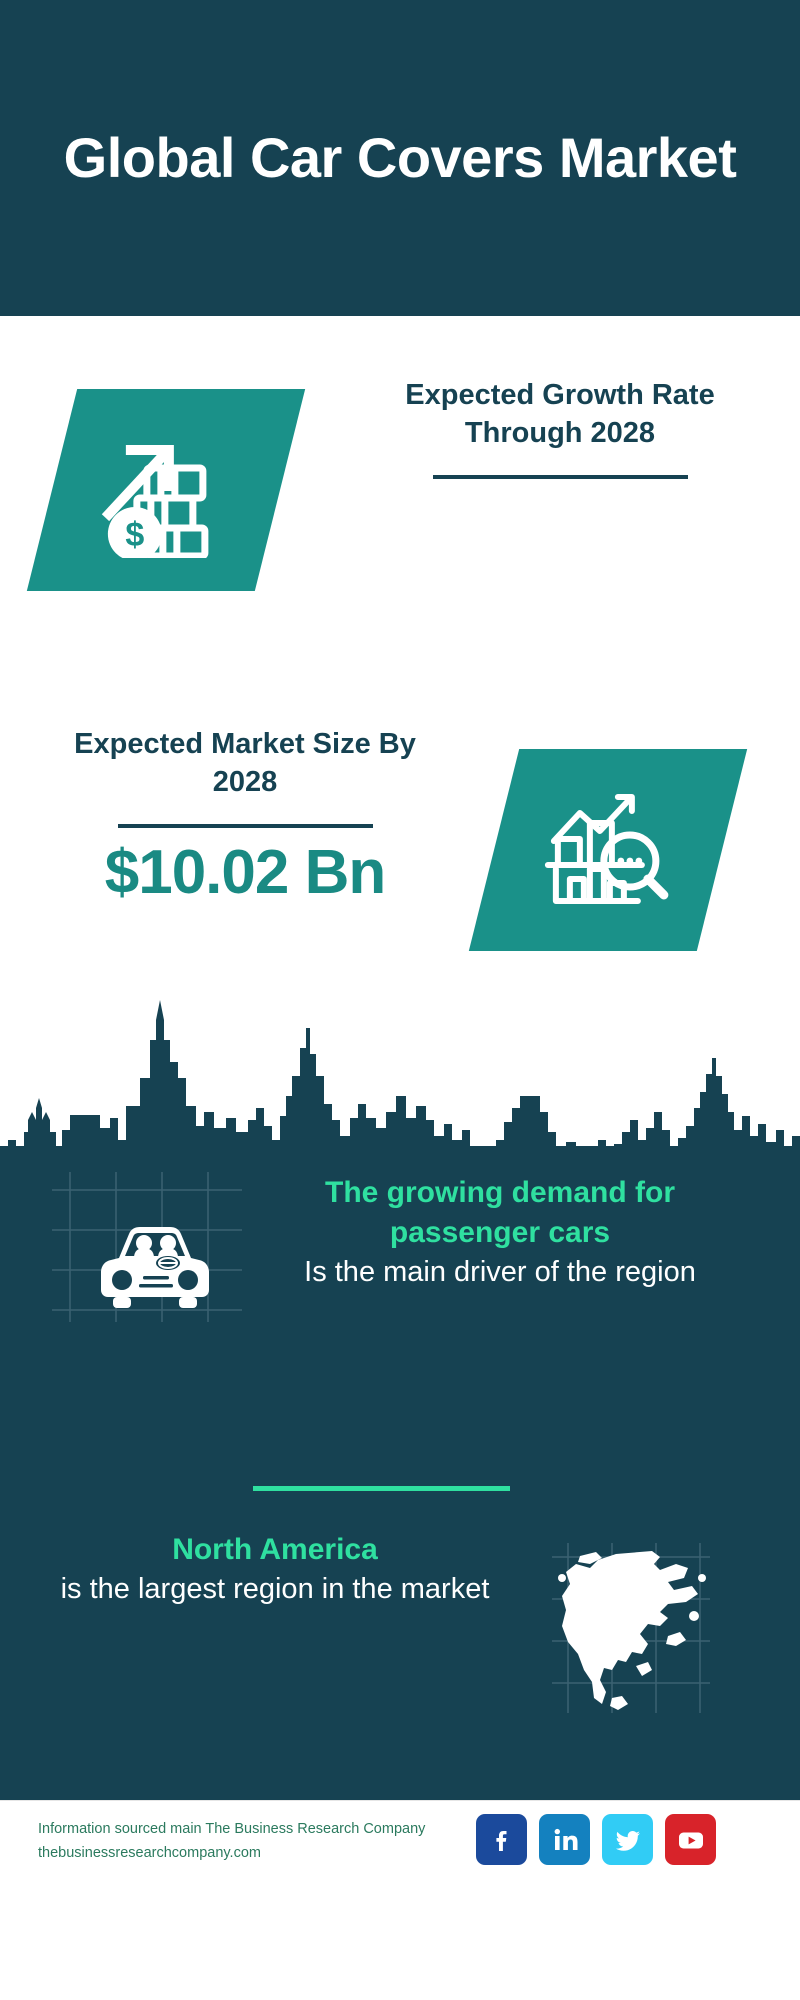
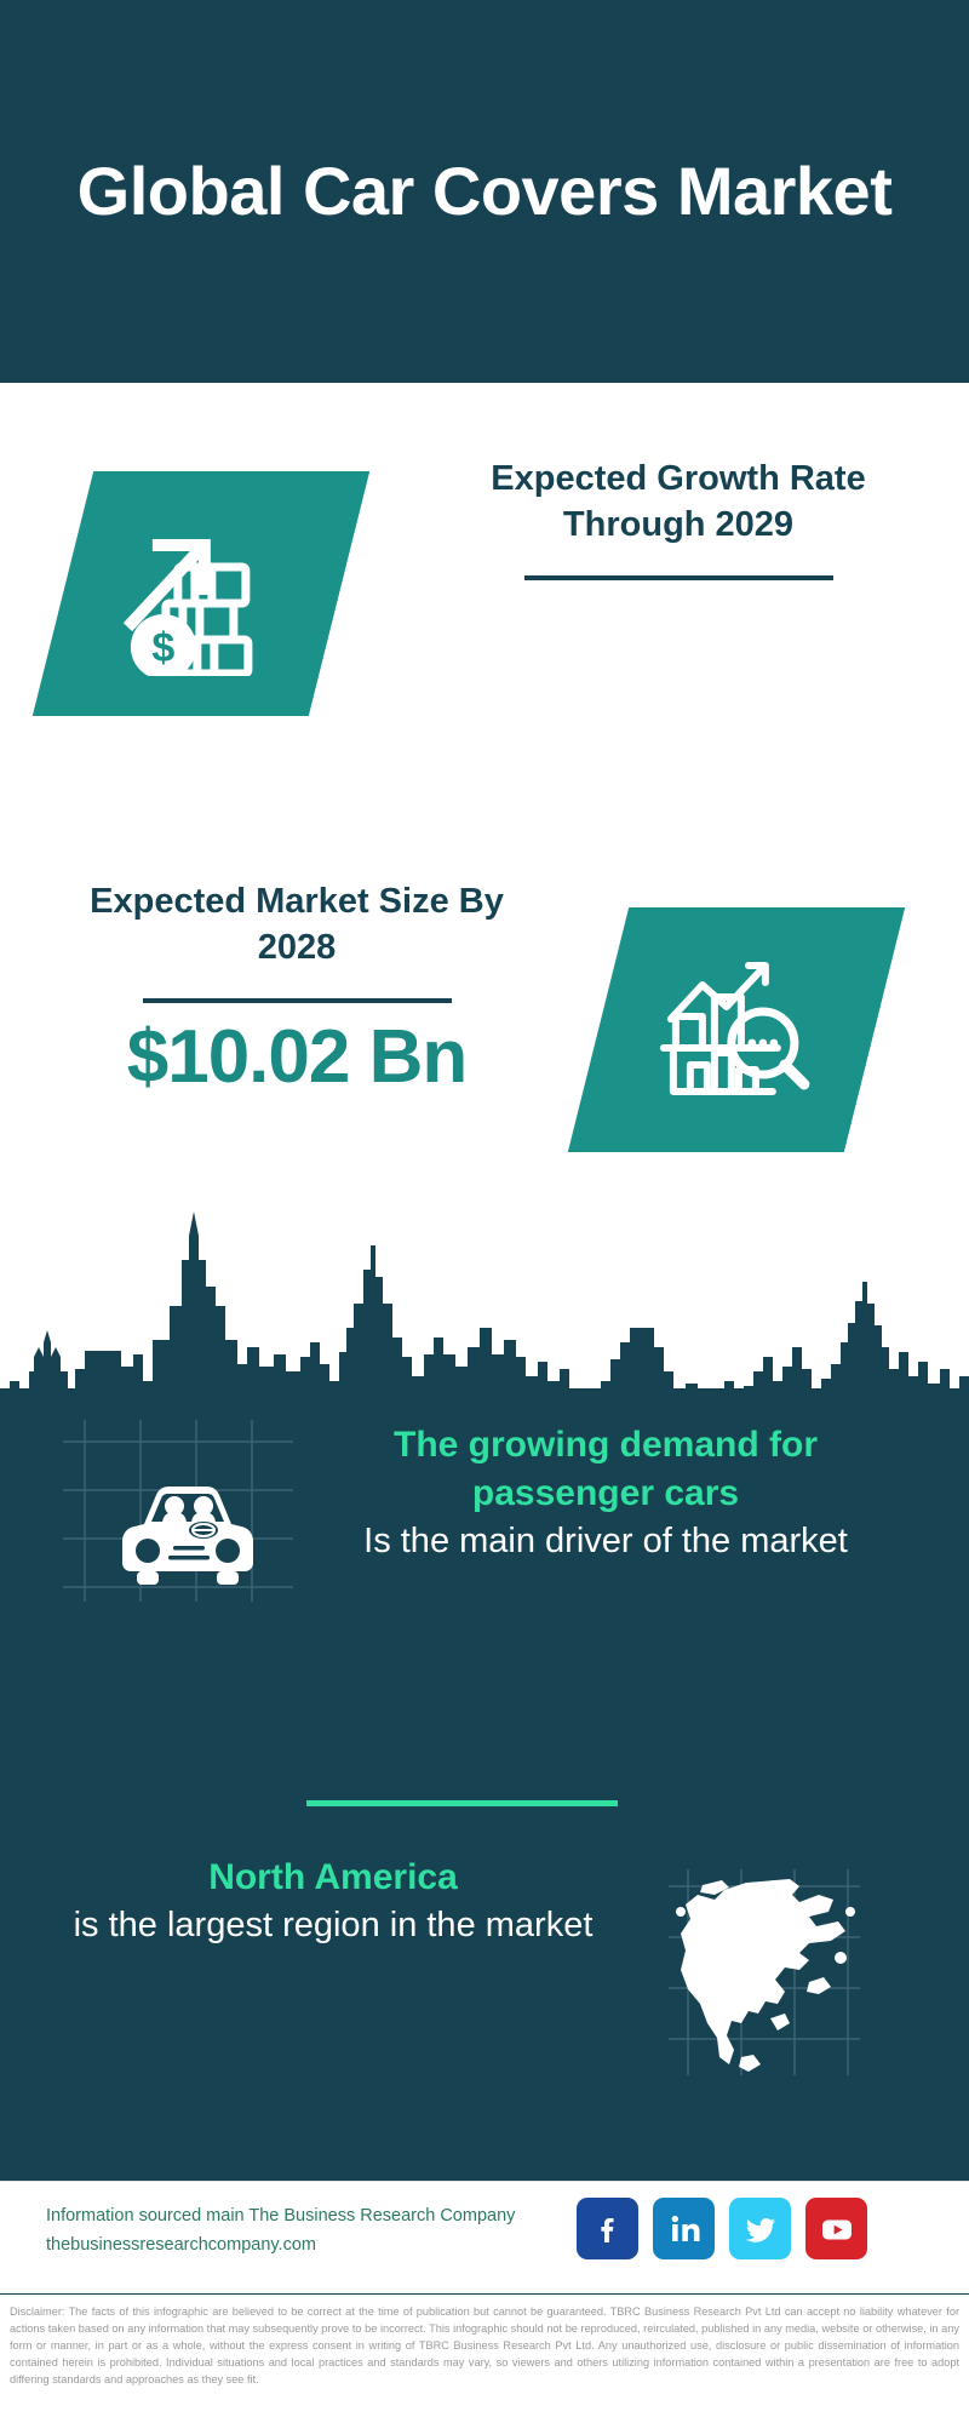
  Global Car Covers Market
- Expected Growth Rate Through 2028
+ Expected Growth Rate Through 2029
  Expected Market Size By 2028
  $10.02 Bn
  The growing demand for passenger cars
- Is the main driver of the region
+ Is the main driver of the market
  North America
  is the largest region in the market
  Information sourced main The Business Research Company
  thebusinessresearchcompany.com
+ Disclaimer: The facts of this infographic are believed to be correct at the time of publication but cannot be guaranteed. TBRC Business Research Pvt Ltd can accept no liability whatever for actions taken based on any information that may subsequently prove to be incorrect. This infographic should not be reproduced, reirculated, published in any media, website or otherwise, in any form or manner, in part or as a whole, without the express consent in writing of TBRC Business Research Pvt Ltd. Any unauthorized use, disclosure or public dissemination of information contained herein is prohibited. Individual situations and local practices and standards may vary, so viewers and others utilizing information contained within a presentation are free to adopt differing standards and approaches as they see fit.
